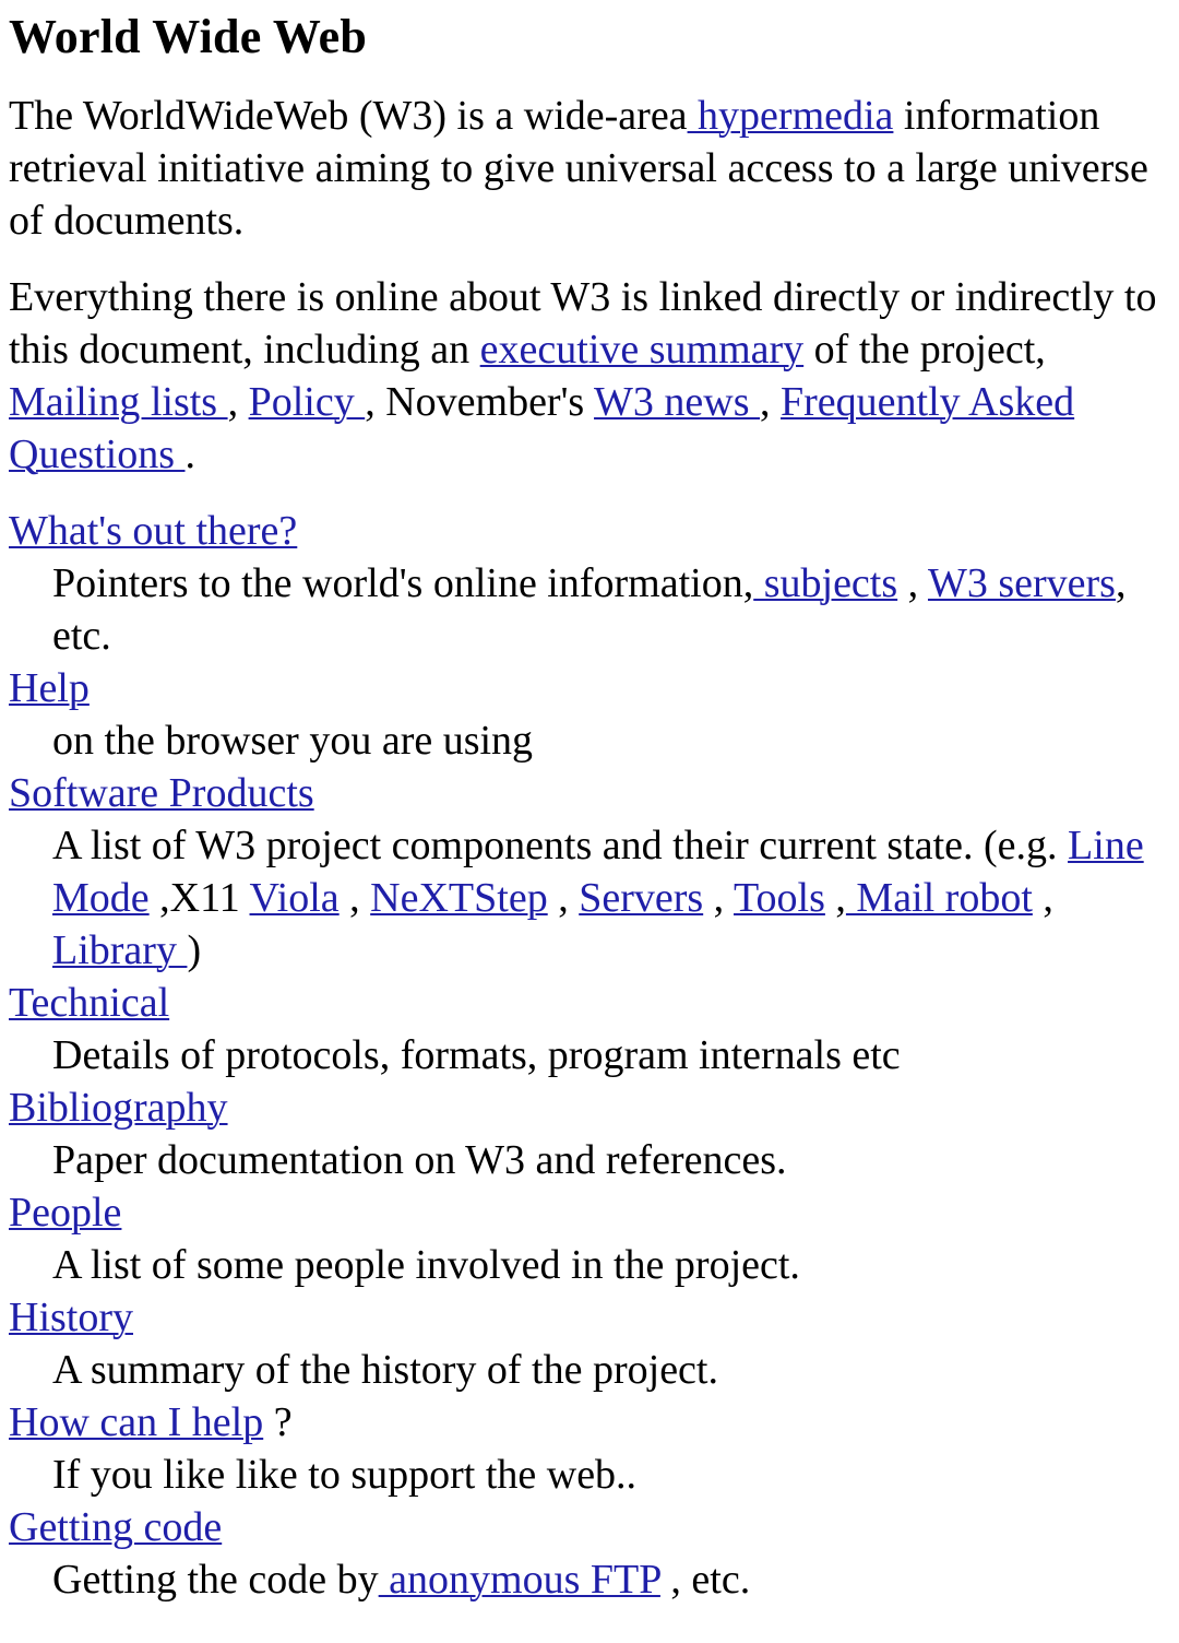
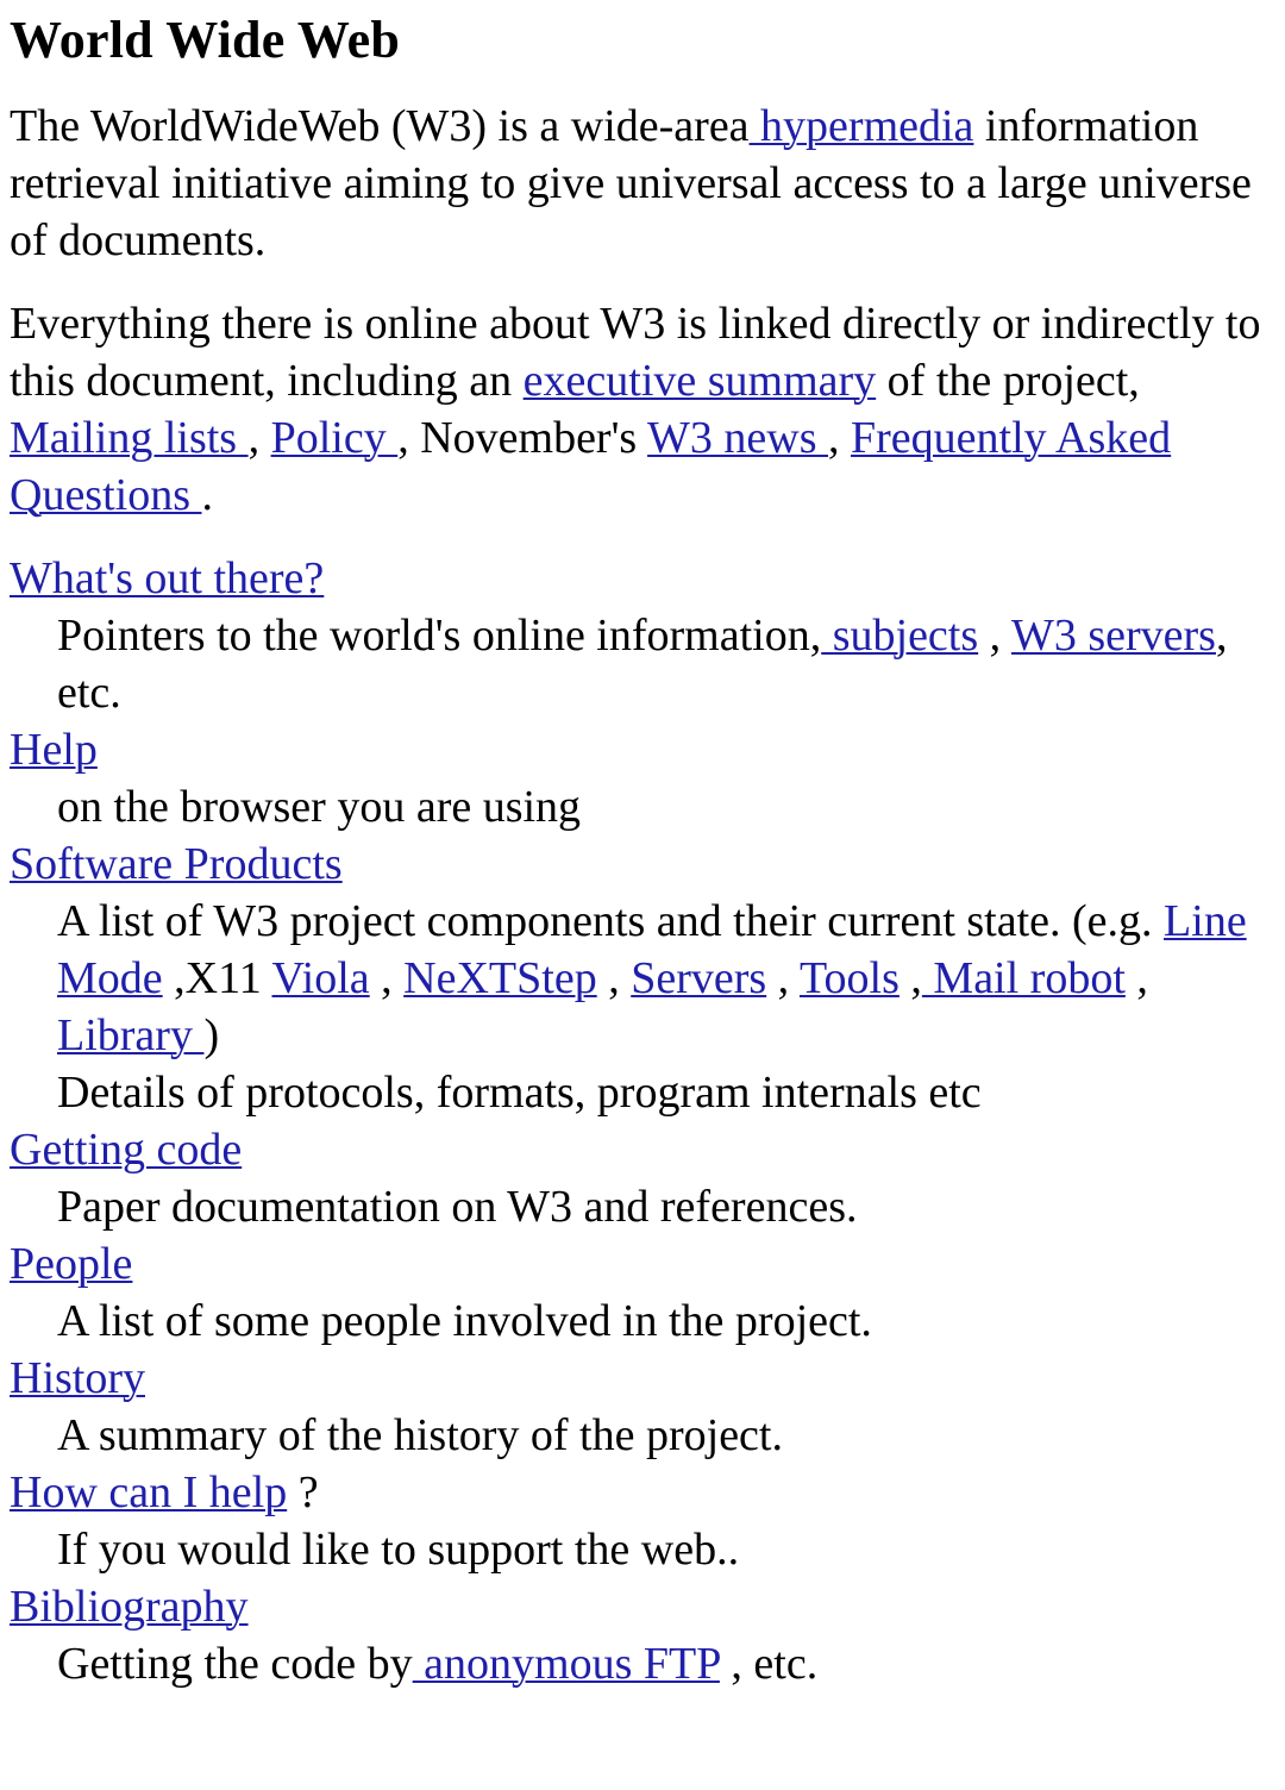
  World Wide Web
  The WorldWideWeb (W3) is a wide-area hypermedia information retrieval initiative aiming to give universal access to a large universe of documents.
  Everything there is online about W3 is linked directly or indirectly to this document, including an executive summary of the project, Mailing lists , Policy , November's W3 news , Frequently Asked Questions .
  What's out there?
  Pointers to the world's online information, subjects , W3 servers, etc.
  Help
  on the browser you are using
  Software Products
  A list of W3 project components and their current state. (e.g. Line Mode ,X11 Viola , NeXTStep , Servers , Tools , Mail robot , Library )
- Technical
  Details of protocols, formats, program internals etc
- Bibliography
+ Getting code
  Paper documentation on W3 and references.
  People
  A list of some people involved in the project.
  History
  A summary of the history of the project.
  How can I help ?
- If you like like to support the web..
+ If you would like to support the web..
- Getting code
+ Bibliography
  Getting the code by anonymous FTP , etc.
